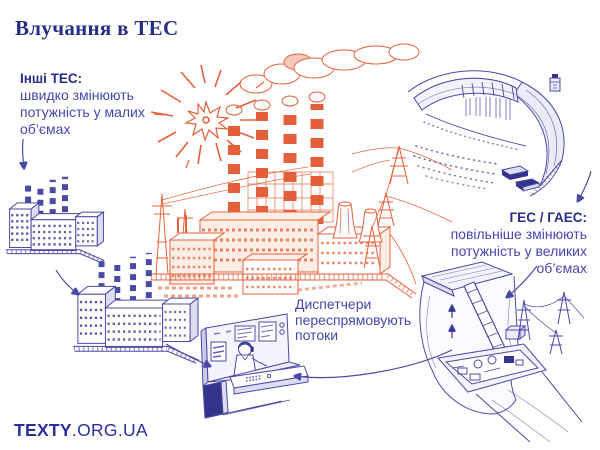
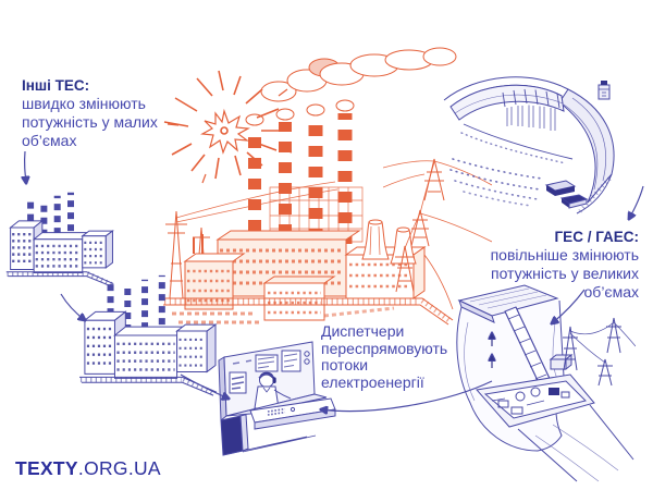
- Влучання в ТЕС
  Інші ТЕС:
  швидко змінюють
  потужність у малих
  об’ємах
  ГЕС / ГАЕС:
  повільніше змінюють
  потужність у великих
  об’ємах
  Диспетчери
  переспрямовують
  потоки
+ електроенергії
  TEXTY.ORG.UA
